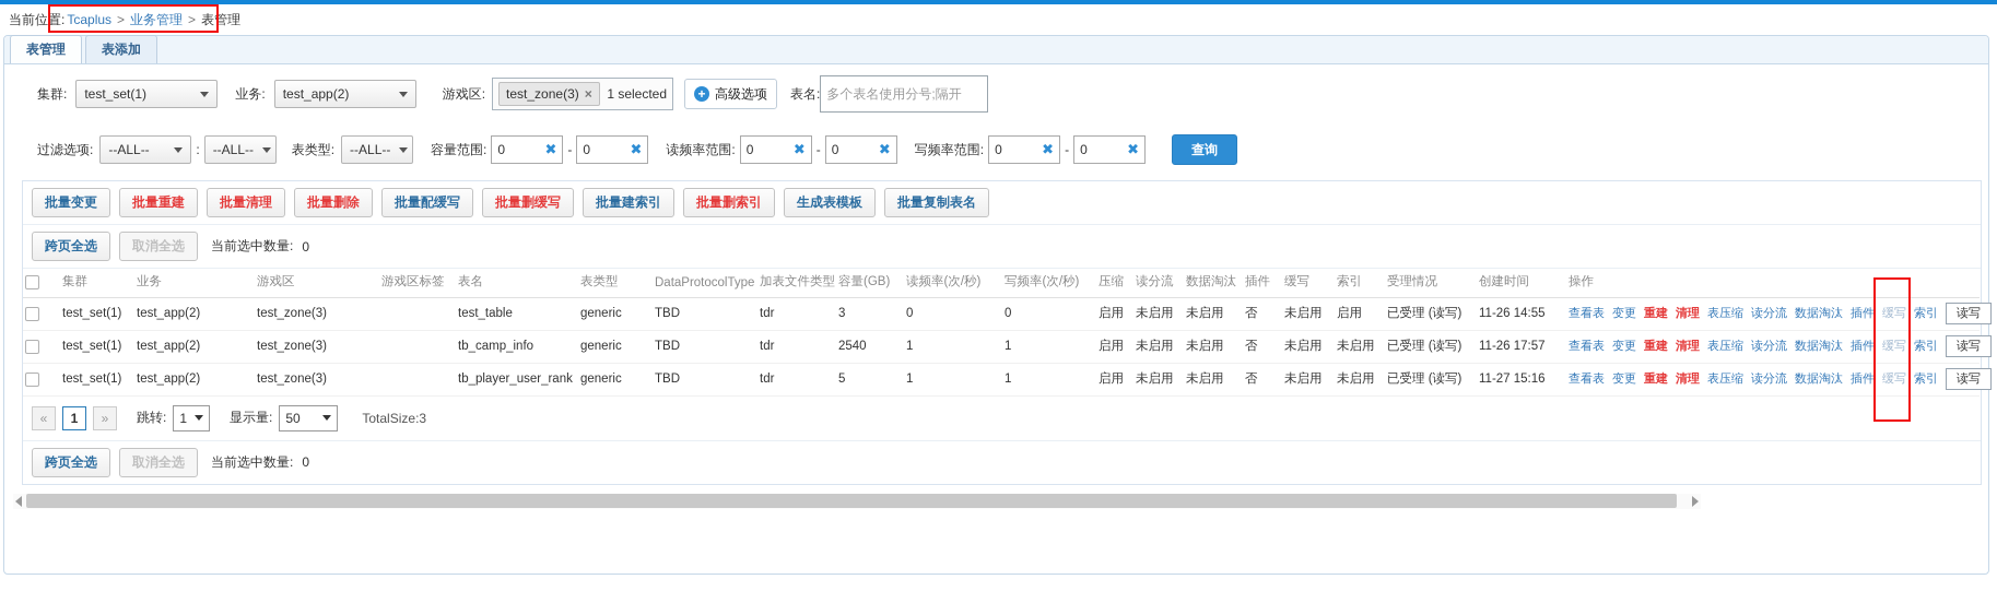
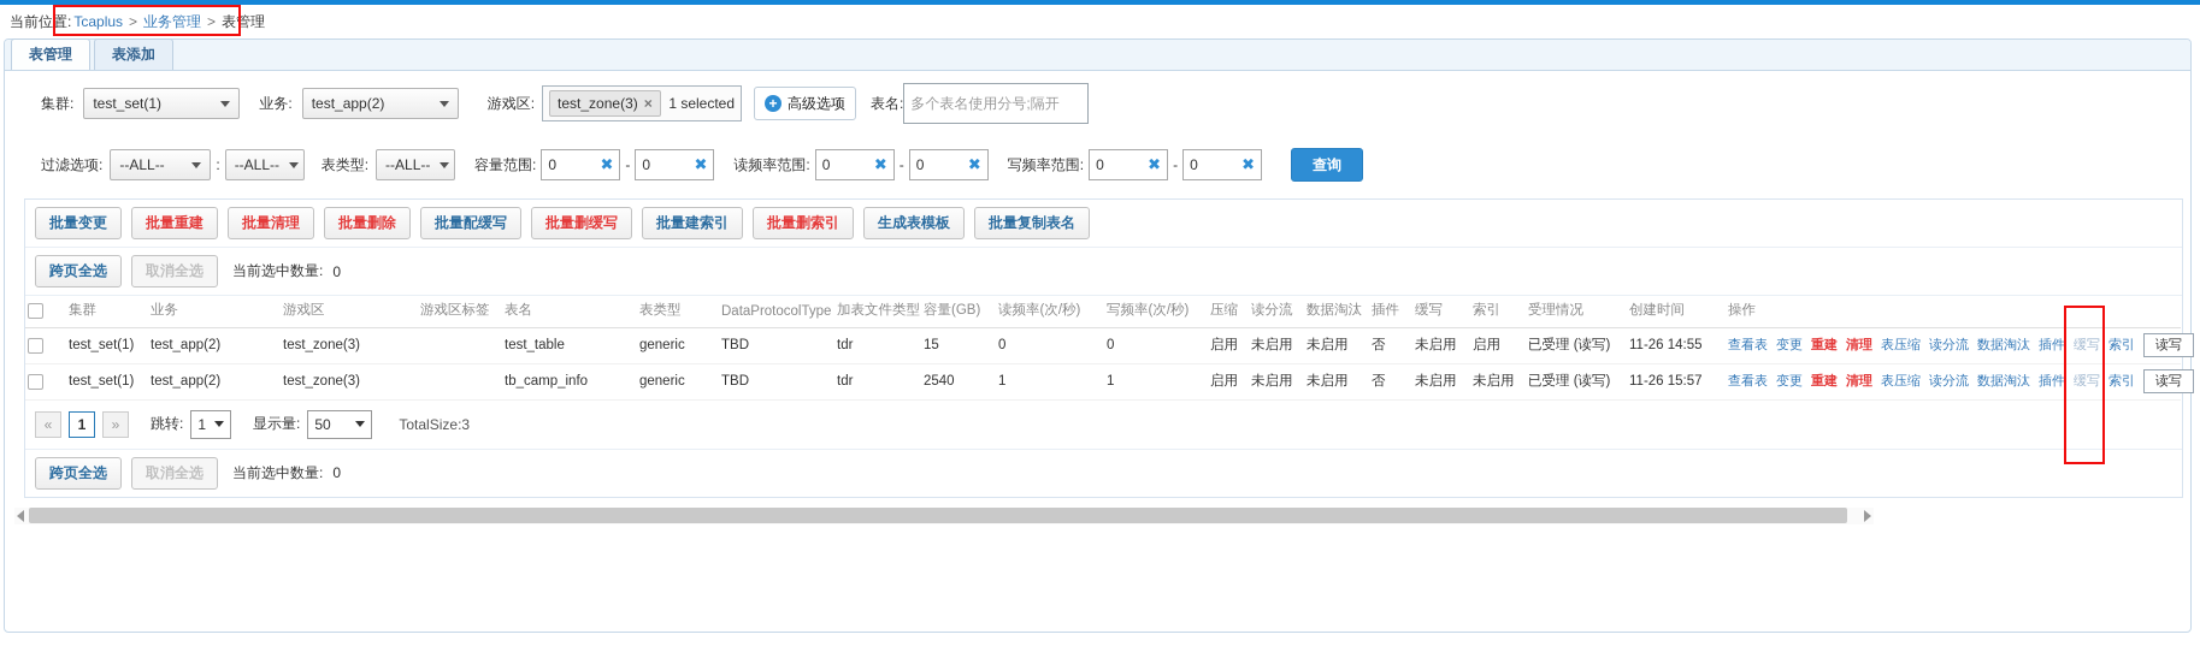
  当前位置:
  Tcaplus
  >
  业务管理
  >
  表管理
  表管理
  表添加
  集群:
  test_set(1)
  业务:
  test_app(2)
  游戏区:
  test_zone(3)
  ×
  1 selected
  +
  高级选项
  表名:
  多个表名使用分号;隔开
  过滤选项:
  --ALL--
  :
  --ALL--
  表类型:
  --ALL--
  容量范围:
  0
  ✖
  -
  0
  ✖
  读频率范围:
  0
  ✖
  -
  0
  ✖
  写频率范围:
  0
  ✖
  -
  0
  ✖
  查询
  批量变更
  批量重建
  批量清理
  批量删除
  批量配缓写
  批量删缓写
  批量建索引
  批量删索引
  生成表模板
  批量复制表名
  跨页全选
  取消全选
  当前选中数量:
  0
  	集群	业务	游戏区	游戏区标签	表名	表类型	DataProtocolType	加表文件类型	容量(GB)	读频率(次/秒)	写频率(次/秒)	压缩	读分流	数据淘汰	插件	缓写	索引	受理情况	创建时间	操作
- 	test_set(1)	test_app(2)	test_zone(3)		test_table	generic	TBD	tdr	3	0	0	启用	未启用	未启用	否	未启用	启用	已受理 (读写)	11-26 14:55	查看表 变更 重建 清理 表压缩 读分流 数据淘汰 插件 缓写 索引 读写
+ 	test_set(1)	test_app(2)	test_zone(3)		test_table	generic	TBD	tdr	15	0	0	启用	未启用	未启用	否	未启用	启用	已受理 (读写)	11-26 14:55	查看表 变更 重建 清理 表压缩 读分流 数据淘汰 插件 缓写 索引 读写
- 	test_set(1)	test_app(2)	test_zone(3)		tb_camp_info	generic	TBD	tdr	2540	1	1	启用	未启用	未启用	否	未启用	未启用	已受理 (读写)	11-26 17:57	查看表 变更 重建 清理 表压缩 读分流 数据淘汰 插件 缓写 索引 读写
+ 	test_set(1)	test_app(2)	test_zone(3)		tb_camp_info	generic	TBD	tdr	2540	1	1	启用	未启用	未启用	否	未启用	未启用	已受理 (读写)	11-26 15:57	查看表 变更 重建 清理 表压缩 读分流 数据淘汰 插件 缓写 索引 读写
- 	test_set(1)	test_app(2)	test_zone(3)		tb_player_user_rank	generic	TBD	tdr	5	1	1	启用	未启用	未启用	否	未启用	未启用	已受理 (读写)	11-27 15:16	查看表 变更 重建 清理 表压缩 读分流 数据淘汰 插件 缓写 索引 读写
  «
  1
  »
  跳转:
  1
  显示量:
  50
  TotalSize:3
  跨页全选
  取消全选
  当前选中数量:
  0
